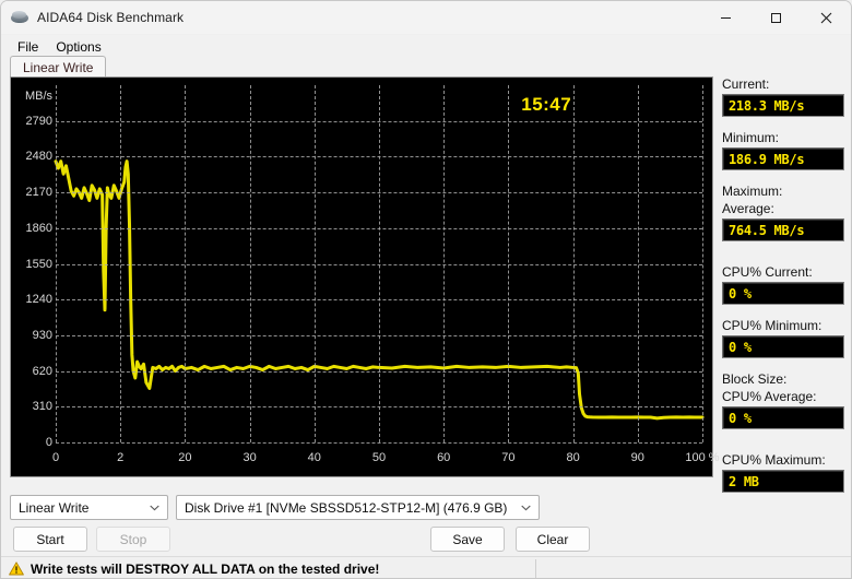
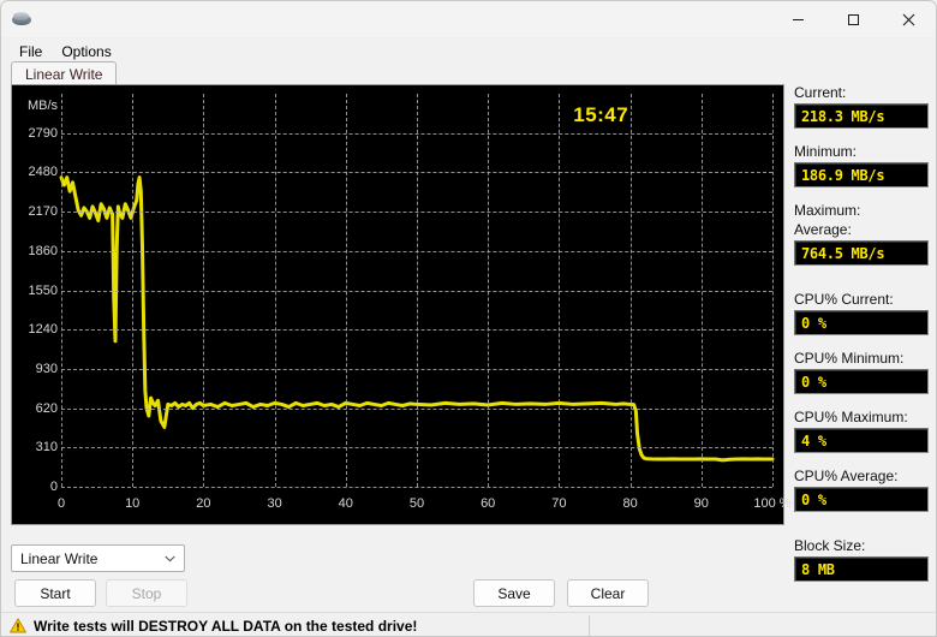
- AIDA64 Disk Benchmark
  File
  Options
  Linear Write
  0
  310
  620
  930
  1240
  1550
  1860
  2170
  2480
  2790
  MB/s
  0
- 2
+ 10
  20
  30
  40
  50
  60
  70
  80
  90
  100 %
  15:47
  Current:
  218.3 MB/s
  Minimum:
  186.9 MB/s
  Maximum:
  Average:
  764.5 MB/s
  CPU% Current:
  0 %
  CPU% Minimum:
  0 %
- Block Size:
+ CPU% Maximum:
+ 4 %
  CPU% Average:
  0 %
- CPU% Maximum:
+ Block Size:
- 2 MB
+ 8 MB
  Linear Write
- Disk Drive #1 [NVMe SBSSD512-STP12-M] (476.9 GB)
  Start
  Stop
  Save
  Clear
  Write tests will DESTROY ALL DATA on the tested drive!
